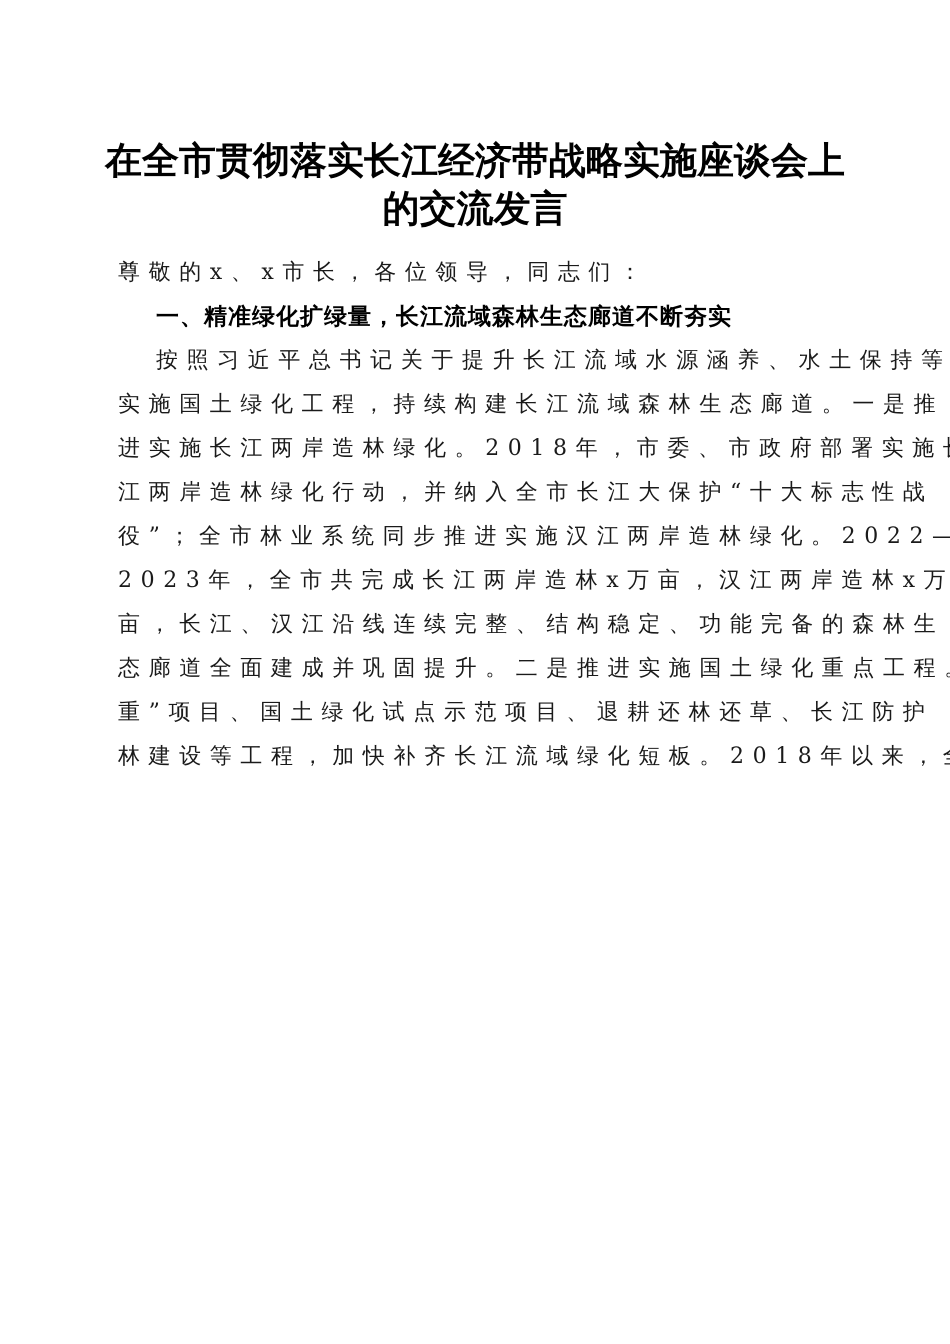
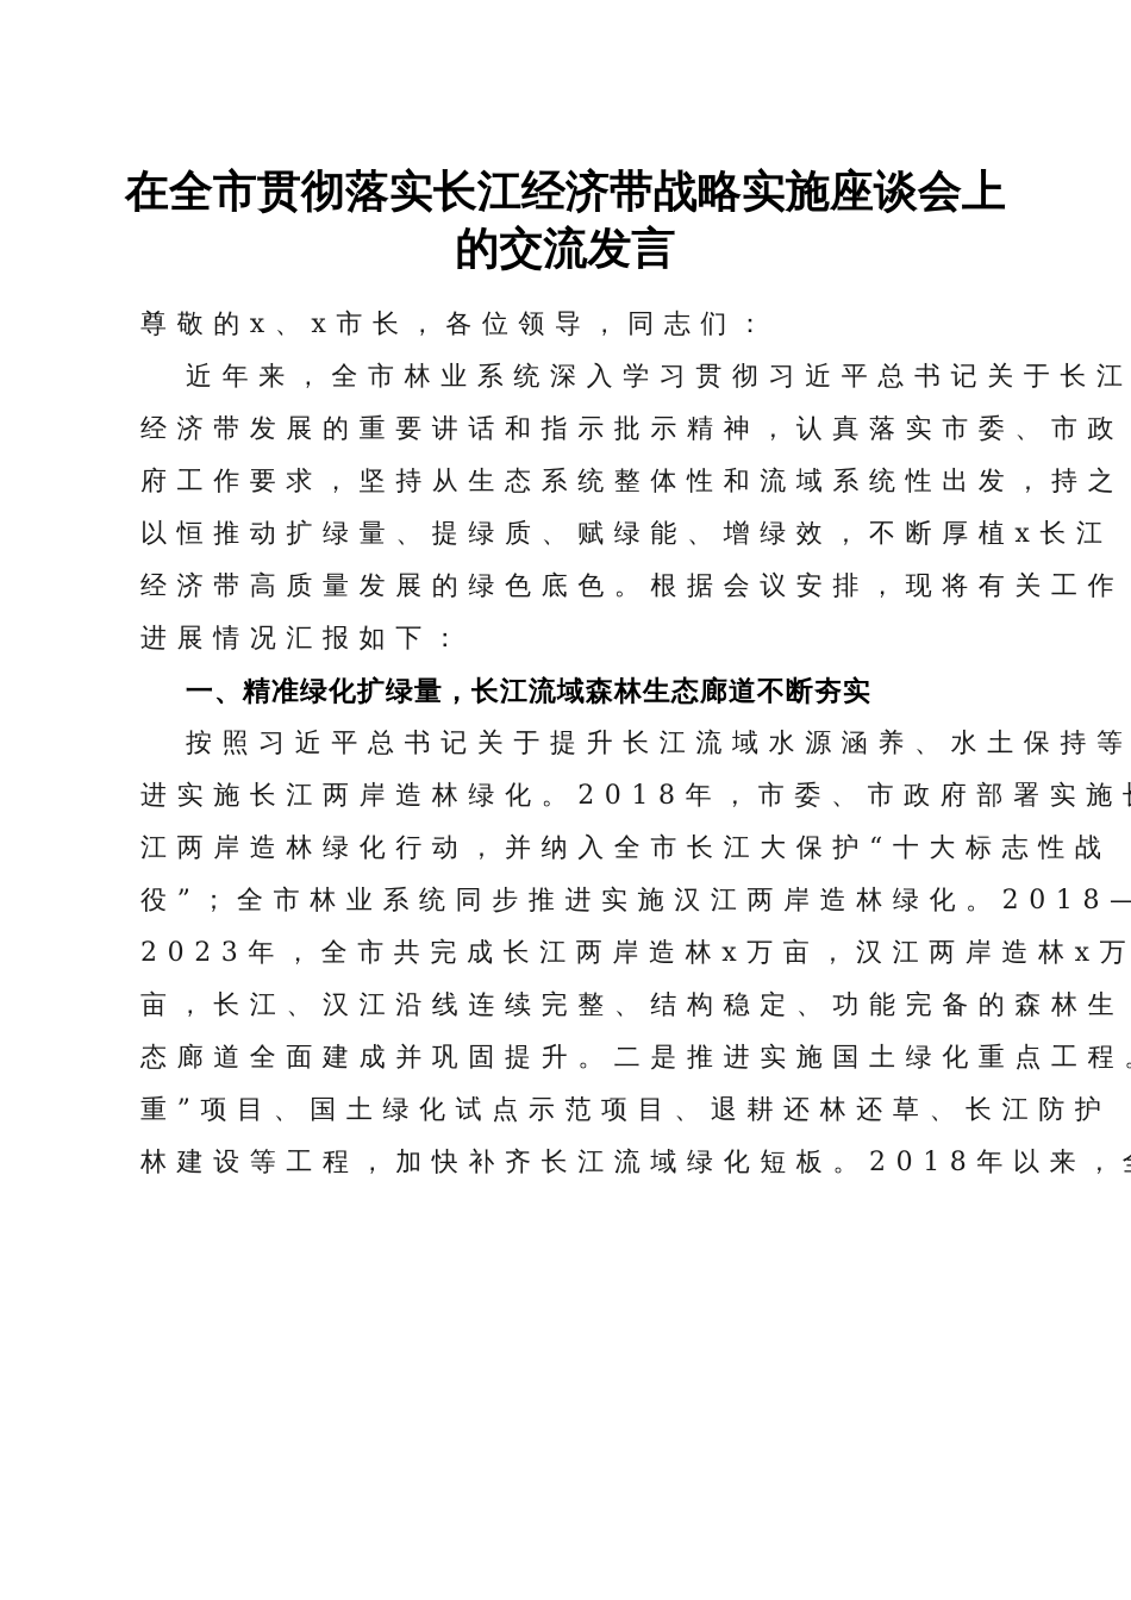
  在全市贯彻落实长江经济带战略实施座谈会上
  的交流发言
  尊敬的x、x市长，各位领导，同志们：
+ 近年来，全市林业系统深入学习贯彻习近平总书记关于长江
+ 经济带发展的重要讲话和指示批示精神，认真落实市委、市政
+ 府工作要求，坚持从生态系统整体性和流域系统性出发，持之
+ 以恒推动扩绿量、提绿质、赋绿能、增绿效，不断厚植x长江
+ 经济带高质量发展的绿色底色。根据会议安排，现将有关工作
+ 进展情况汇报如下：
  一、精准绿化扩绿量，长江流域森林生态廊道不断夯实
  按照习近平总书记关于提升长江流域水源涵养、水土保持等
- 实施国土绿化工程，持续构建长江流域森林生态廊道。一是推
  进实施长江两岸造林绿化。2018年，市委、市政府部署实施
  江两岸造林绿化行动，并纳入全市长江大保护“十大标志性战
- 役”；全市林业系统同步推进实施汉江两岸造林绿化。2022—
+ 役”；全市林业系统同步推进实施汉江两岸造林绿化。2018—
  2023年，全市共完成长江两岸造林x万亩，汉江两岸造林x万
  亩，长江、汉江沿线连续完整、结构稳定、功能完备的森林生
  态廊道全面建成并巩固提升。二是推进实施国土绿化重点工程
  重”项目、国土绿化试点示范项目、退耕还林还草、长江防护
  林建设等工程，加快补齐长江流域绿化短板。2018年以来，
